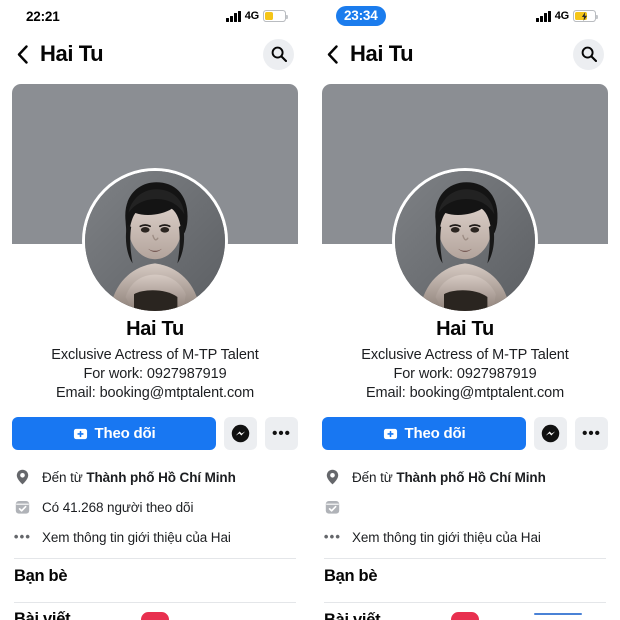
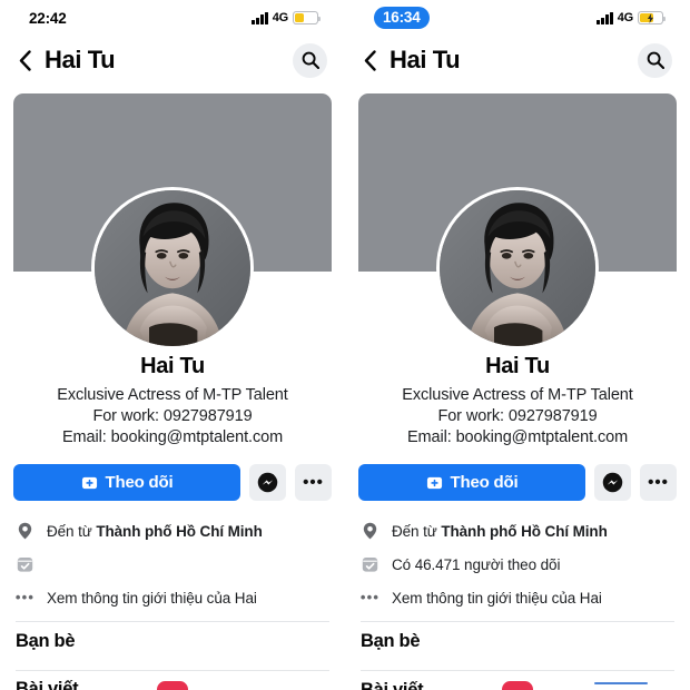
- 22:21
+ 22:42
  4G
  Hai Tu
  Hai Tu
  Exclusive Actress of M-TP Talent
  For work: 0927987919
  Email: booking@mtptalent.com
  Theo dõi
  •••
  Đến từ Thành phố Hồ Chí Minh
- Có 41.268 người theo dõi
  •••
  Xem thông tin giới thiệu của Hai
  Bạn bè
  Bài viết
- 23:34
+ 16:34
  4G
  Hai Tu
  Hai Tu
  Exclusive Actress of M-TP Talent
  For work: 0927987919
  Email: booking@mtptalent.com
  Theo dõi
  •••
  Đến từ Thành phố Hồ Chí Minh
+ Có 46.471 người theo dõi
  •••
  Xem thông tin giới thiệu của Hai
  Bạn bè
